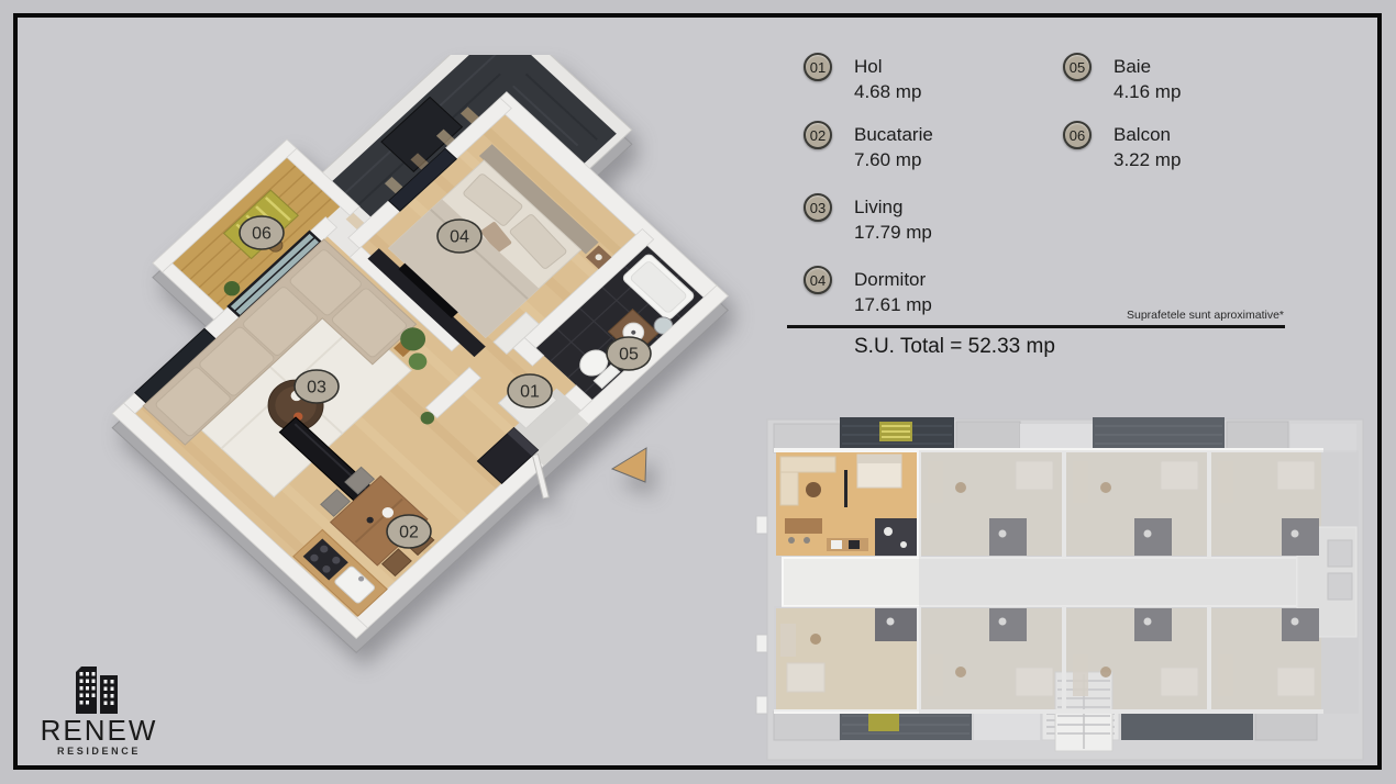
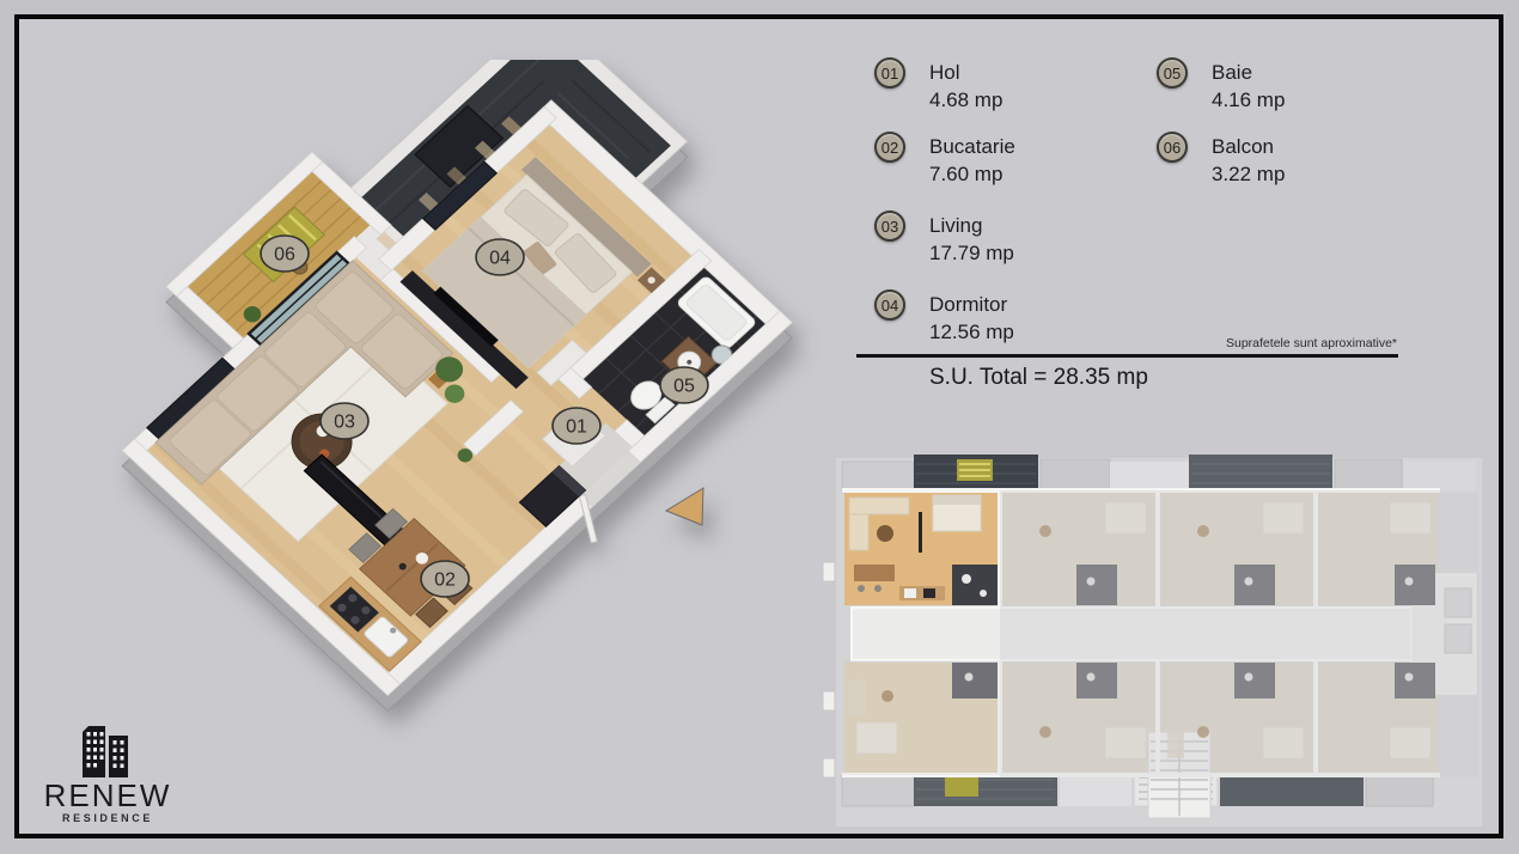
  06
  04
  05
  03
  01
  02
  01
  Hol
  4.68 mp
  02
  Bucatarie
  7.60 mp
  03
  Living
  17.79 mp
  04
  Dormitor
- 17.61 mp
+ 12.56 mp
  05
  Baie
  4.16 mp
  06
  Balcon
  3.22 mp
  Suprafetele sunt aproximative*
- S.U. Total = 52.33 mp
+ S.U. Total = 28.35 mp
  RENEW
  RESIDENCE
